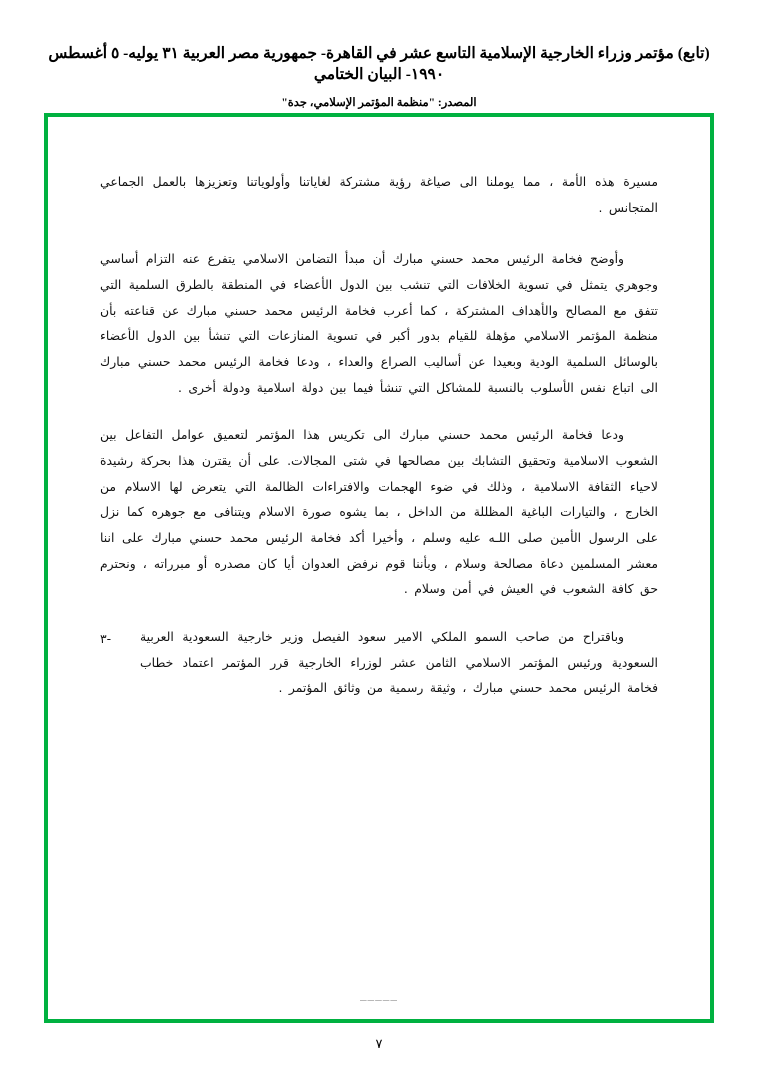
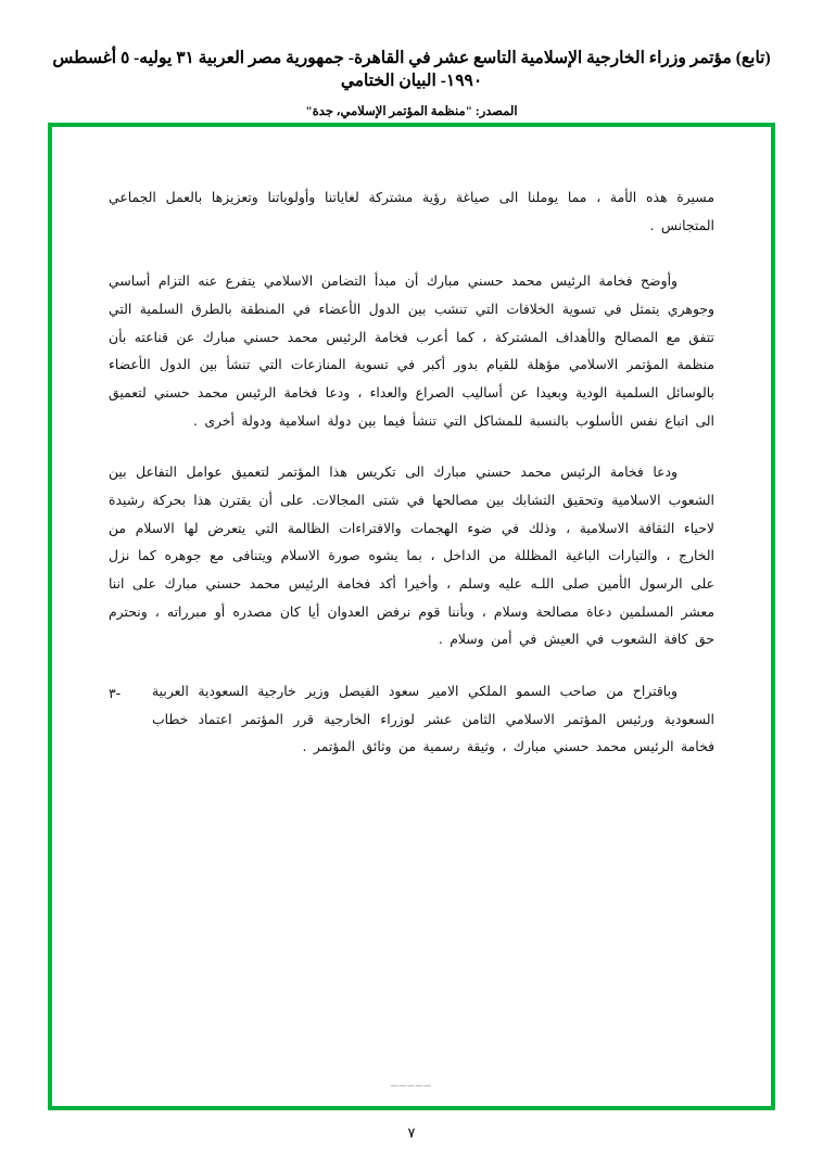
  (تابع) مؤتمر وزراء الخارجية الإسلامية التاسع عشر في القاهرة- جمهورية مصر العربية ٣١ يوليه- ٥ أغسطس ١٩٩٠- البيان الختامي
  المصدر: "منظمة المؤتمر الإسلامي، جدة"
  مسيرة هذه الأمة ، مما يوملنا الى صياغة رؤية مشتركة لغاياتنا وأولوياتنا وتعزيزها بالعمل الجماعي المتجانس .
- وأوضح فخامة الرئيس محمد حسني مبارك أن مبدأ التضامن الاسلامي يتفرع عنه التزام أساسي وجوهري يتمثل في تسوية الخلافات التي تنشب بين الدول الأعضاء في المنطقة بالطرق السلمية التي تتفق مع المصالح والأهداف المشتركة ، كما أعرب فخامة الرئيس محمد حسني مبارك عن قناعته بأن منظمة المؤتمر الاسلامي مؤهلة للقيام بدور أكبر في تسوية المنازعات التي تنشأ بين الدول الأعضاء بالوسائل السلمية الودية وبعيدا عن أساليب الصراع والعداء ، ودعا فخامة الرئيس محمد حسني مبارك الى اتباع نفس الأسلوب بالنسبة للمشاكل التي تنشأ فيما بين دولة اسلامية ودولة أخرى .
+ وأوضح فخامة الرئيس محمد حسني مبارك أن مبدأ التضامن الاسلامي يتفرع عنه التزام أساسي وجوهري يتمثل في تسوية الخلافات التي تنشب بين الدول الأعضاء في المنطقة بالطرق السلمية التي تتفق مع المصالح والأهداف المشتركة ، كما أعرب فخامة الرئيس محمد حسني مبارك عن قناعته بأن منظمة المؤتمر الاسلامي مؤهلة للقيام بدور أكبر في تسوية المنازعات التي تنشأ بين الدول الأعضاء بالوسائل السلمية الودية وبعيدا عن أساليب الصراع والعداء ، ودعا فخامة الرئيس محمد حسني لتعميق الى اتباع نفس الأسلوب بالنسبة للمشاكل التي تنشأ فيما بين دولة اسلامية ودولة أخرى .
  ودعا فخامة الرئيس محمد حسني مبارك الى تكريس هذا المؤتمر لتعميق عوامل التفاعل بين الشعوب الاسلامية وتحقيق التشابك بين مصالحها في شتى المجالات. على أن يقترن هذا بحركة رشيدة لاحياء الثقافة الاسلامية ، وذلك في ضوء الهجمات والافتراءات الظالمة التي يتعرض لها الاسلام من الخارج ، والتيارات الباغية المظللة من الداخل ، بما يشوه صورة الاسلام ويتنافى مع جوهره كما نزل على الرسول الأمين صلى اللـه عليه وسلم ، وأخيرا أكد فخامة الرئيس محمد حسني مبارك على اننا معشر المسلمين دعاة مصالحة وسلام ، وبأننا قوم نرفض العدوان أيا كان مصدره أو مبرراته ، ونحترم حق كافة الشعوب في العيش في أمن وسلام .
  -٣
  وباقتراح من صاحب السمو الملكي الامير سعود الفيصل وزير خارجية السعودية العربية السعودية ورئيس المؤتمر الاسلامي الثامن عشر لوزراء الخارجية قرر المؤتمر اعتماد خطاب فخامة الرئيس محمد حسني مبارك ، وثيقة رسمية من وثائق المؤتمر .
  _____
  ٧
